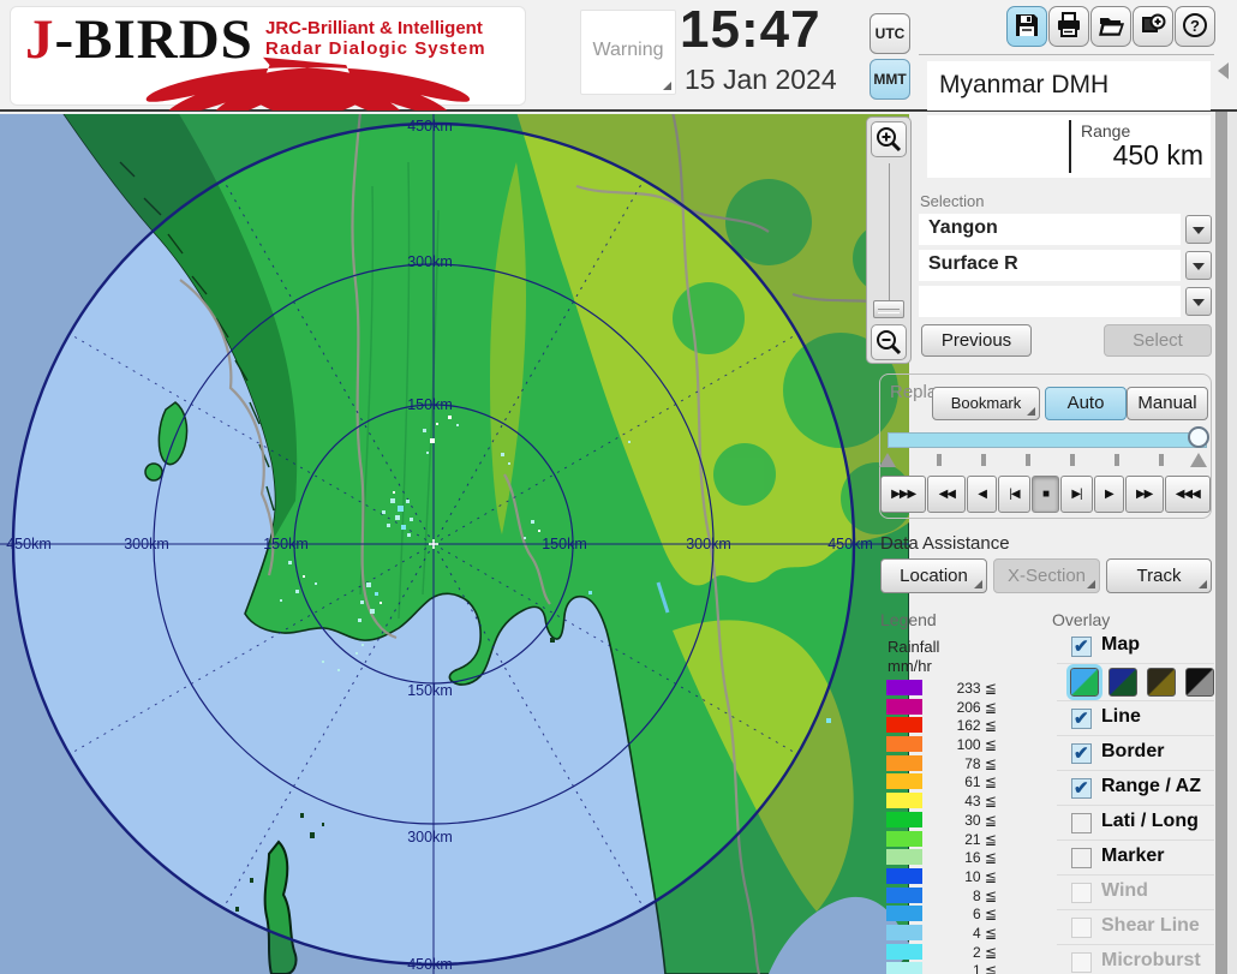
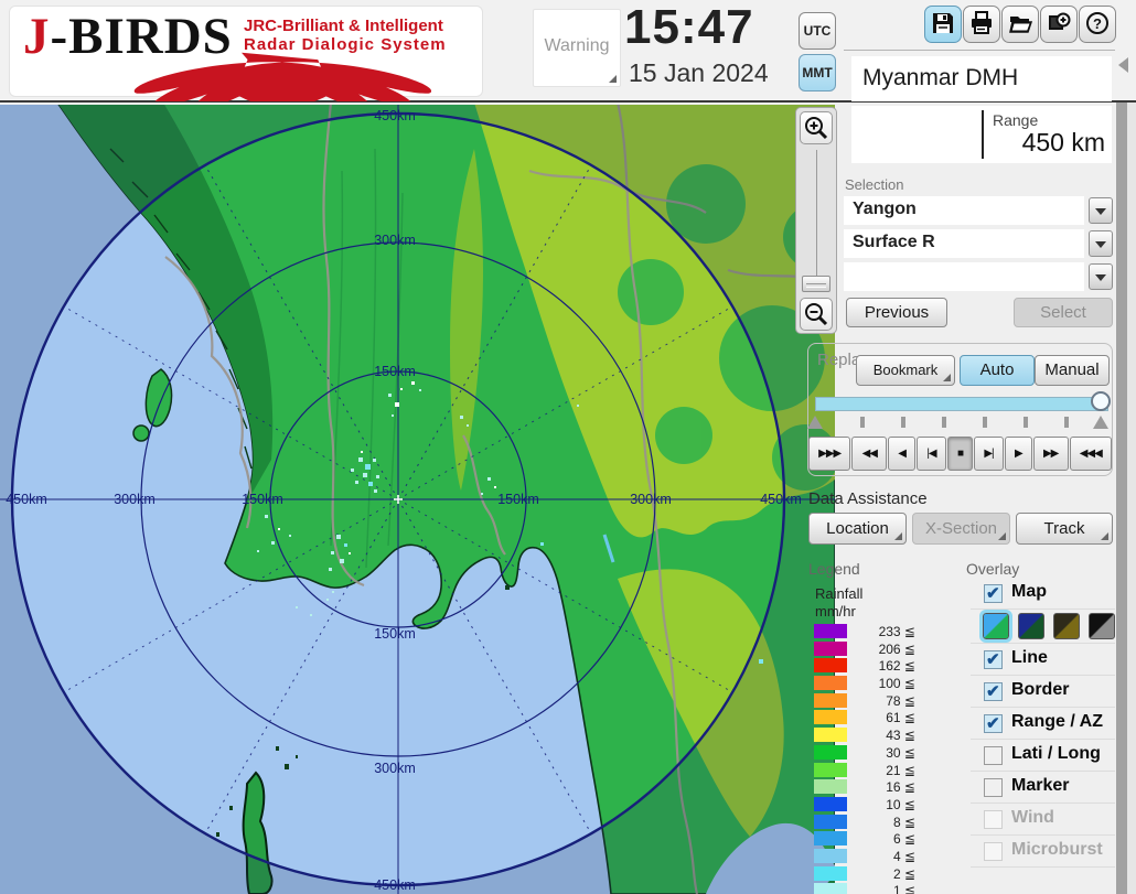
  450km
  300km
  150km
  150km
  300km
  450km
  450km
  300km
  150km
  150km
  300km
  450km
  J-BIRDS
  JRC-Brilliant & Intelligent
  Radar Dialogic System
  Warning
  15:47
  15 Jan 2024
  UTC
  MMT
  ?
  Myanmar DMH
  Range
  450 km
  Selection
  Yangon
  Surface R
  Previous
  Select
  Bookmark
  Auto
  Manual
  ▶▶▶
  ◀◀
  ◀
  |◀
  ■
  ▶|
  ▶
  ▶▶
  ◀◀◀
  Data Assistance
  Location
  X-Section
  Track
  Legend
  Overlay
  Rainfall
  mm/hr
  233 ≦
  206 ≦
  162 ≦
  100 ≦
  78 ≦
  61 ≦
  43 ≦
  30 ≦
  21 ≦
  16 ≦
  10 ≦
  8 ≦
  6 ≦
  4 ≦
  2 ≦
  1 ≦
  Map
  Line
  Border
  Range / AZ
  Lati / Long
  Marker
  Wind
- Shear Line
  Microburst
